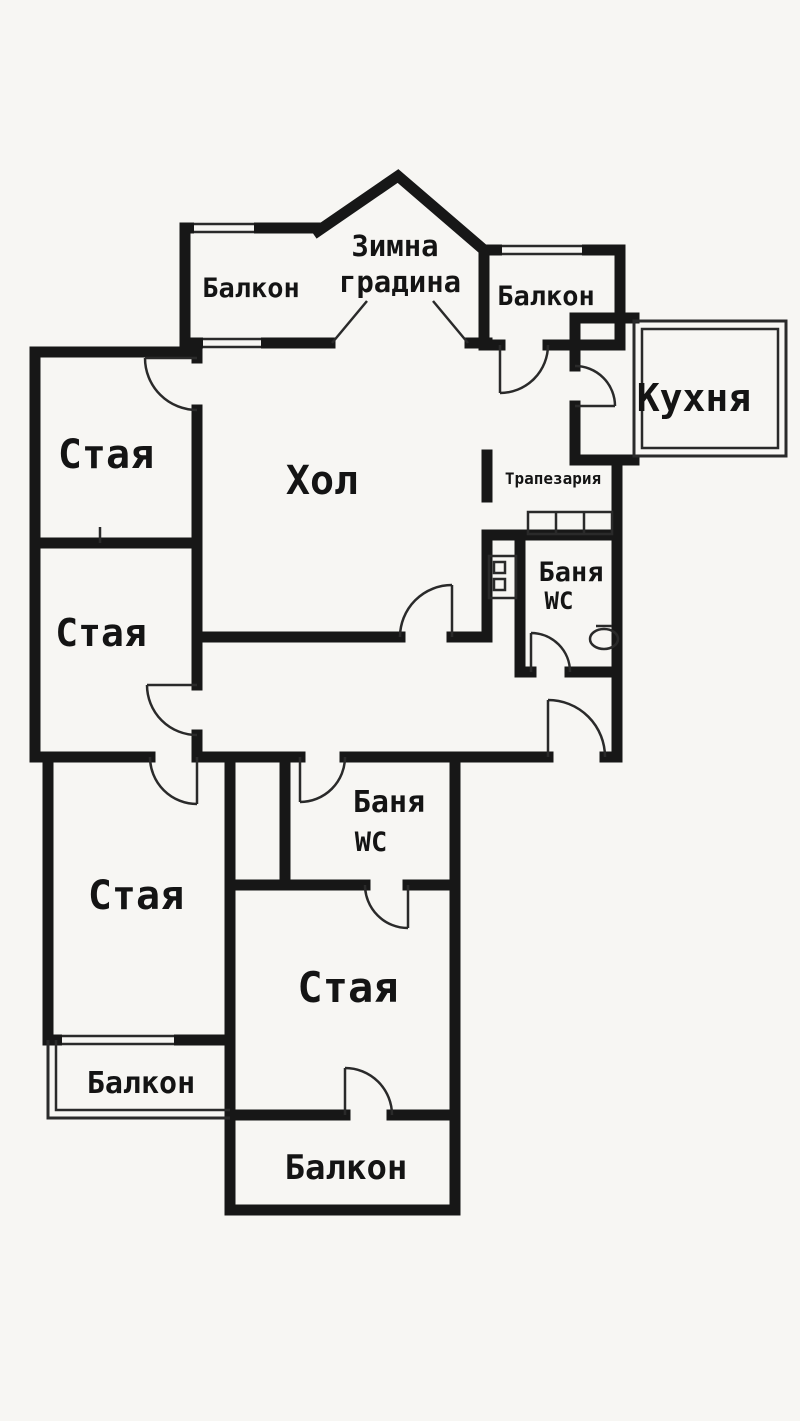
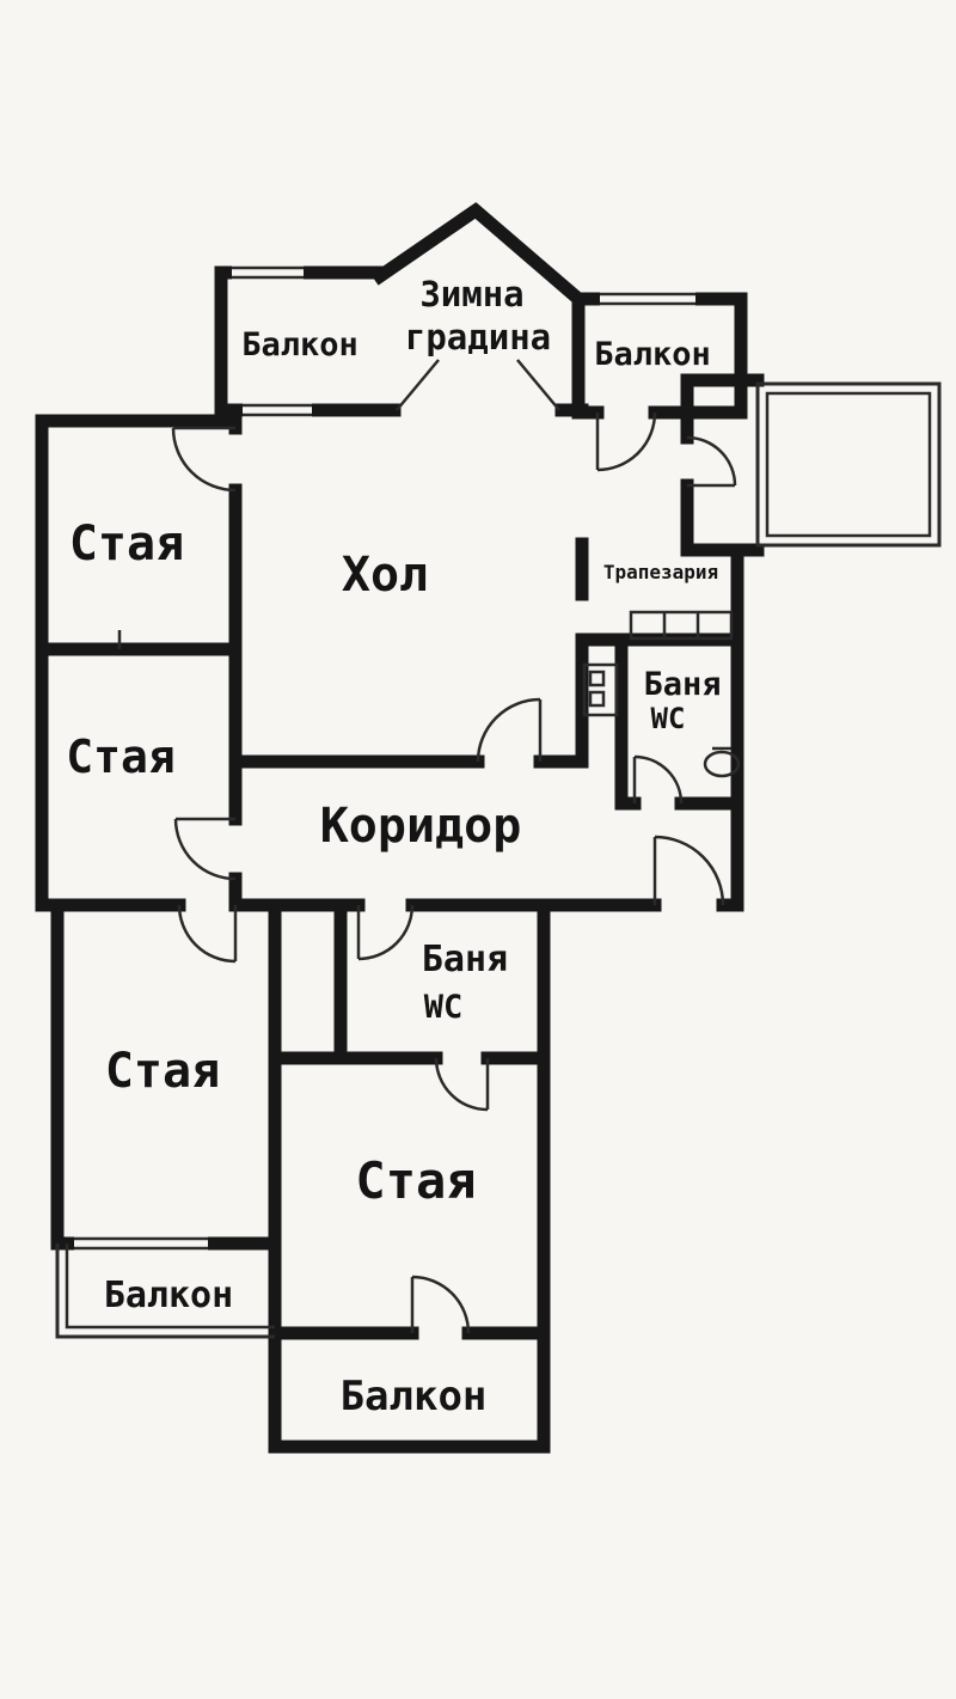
  Зимна
  градина
  Балкон
  Балкон
- Кухня
  Стая
  Хол
  Трапезария
  Баня
  WC
  Стая
+ Коридор
  Стая
  Баня
  WC
  Стая
  Балкон
  Балкон
